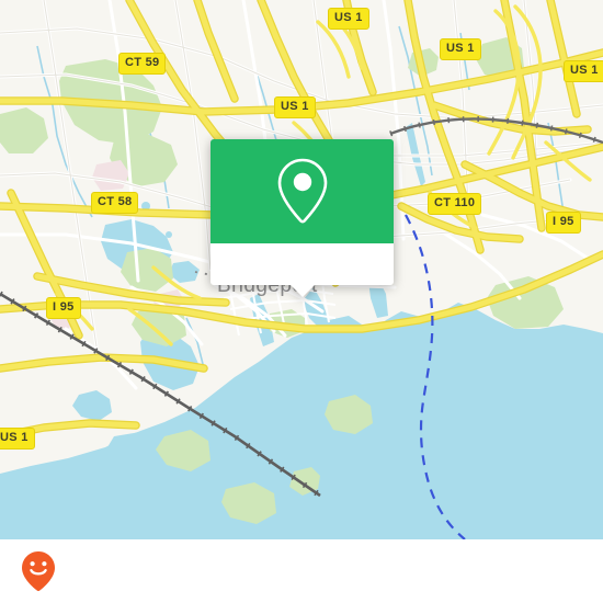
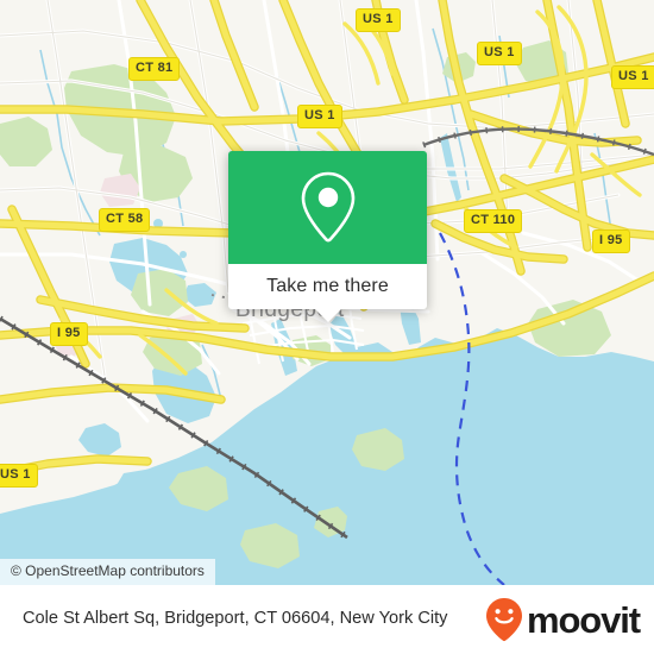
  Bridgeport
  US 1
- CT 59
+ CT 81
  US 1
  US 1
  US 1
  CT 58
  CT 110
  I 95
  I 95
  US 1
+ © OpenStreetMap contributors
+ Take me there
+ Cole St Albert Sq, Bridgeport, CT 06604, New York City
+ moovit
